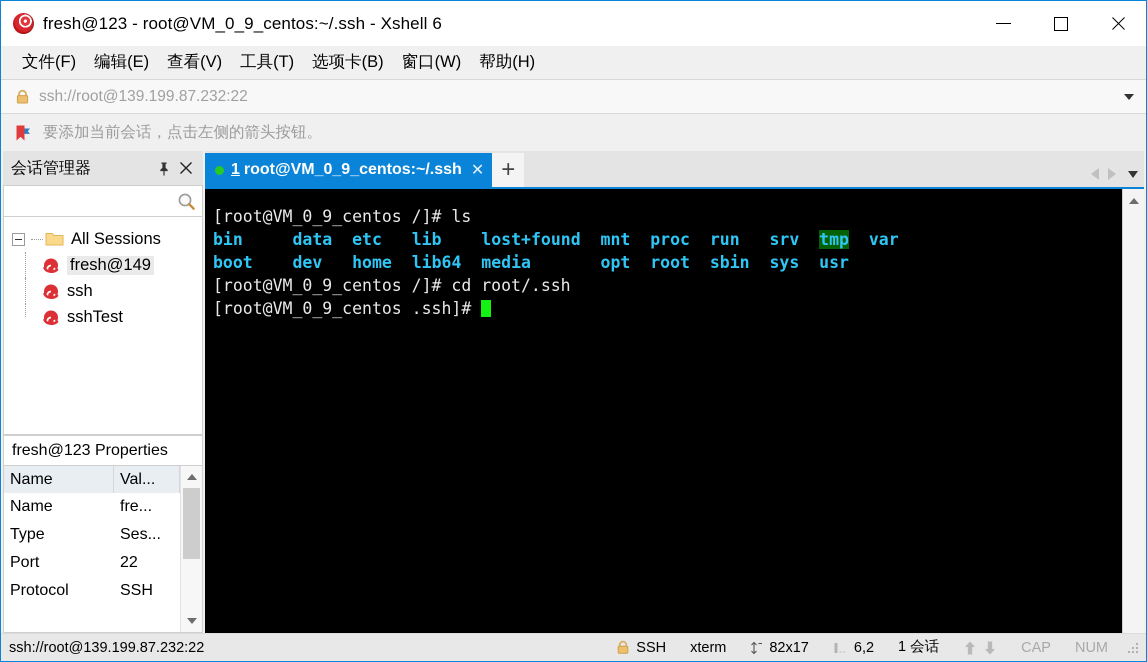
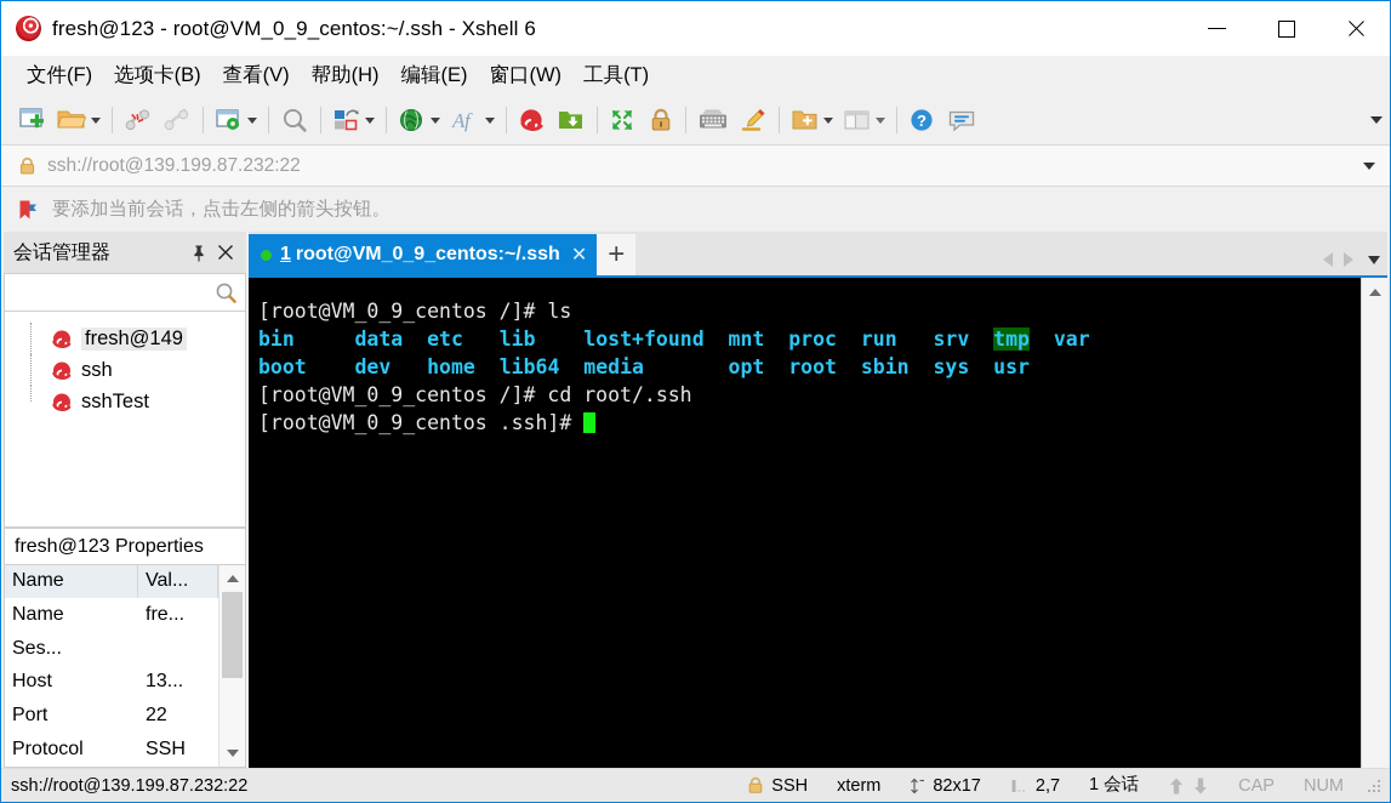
  fresh@123 - root@VM_0_9_centos:~/.ssh - Xshell 6
  文件(F)
- 编辑(E)
+ 选项卡(B)
  查看(V)
- 工具(T)
+ 帮助(H)
- 选项卡(B)
+ 编辑(E)
  窗口(W)
- 帮助(H)
+ 工具(T)
+ A
+ f
+ ?
  ssh://root@139.199.87.232:22
  要添加当前会话，点击左侧的箭头按钮。
  会话管理器
- All Sessions
  fresh@149
  ssh
  sshTest
  fresh@123 Properties
  Name
  Val...
  Name
  fre...
- Type
  Ses...
+ Host
+ 13...
  Port
  22
  Protocol
  SSH
  1
  root@VM_0_9_centos:~/.ssh
  ✕
  +
  [root@VM_0_9_centos /]# ls bin data etc lib lost+found mnt proc run srv tmp var boot dev home lib64 media opt root sbin sys usr [root@VM_0_9_centos /]# cd root/.ssh [root@VM_0_9_centos .ssh]#
  ssh://root@139.199.87.232:22
  SSH
  xterm
  82x17
- 6,2
+ 2,7
  1 会话
  CAP
  NUM
